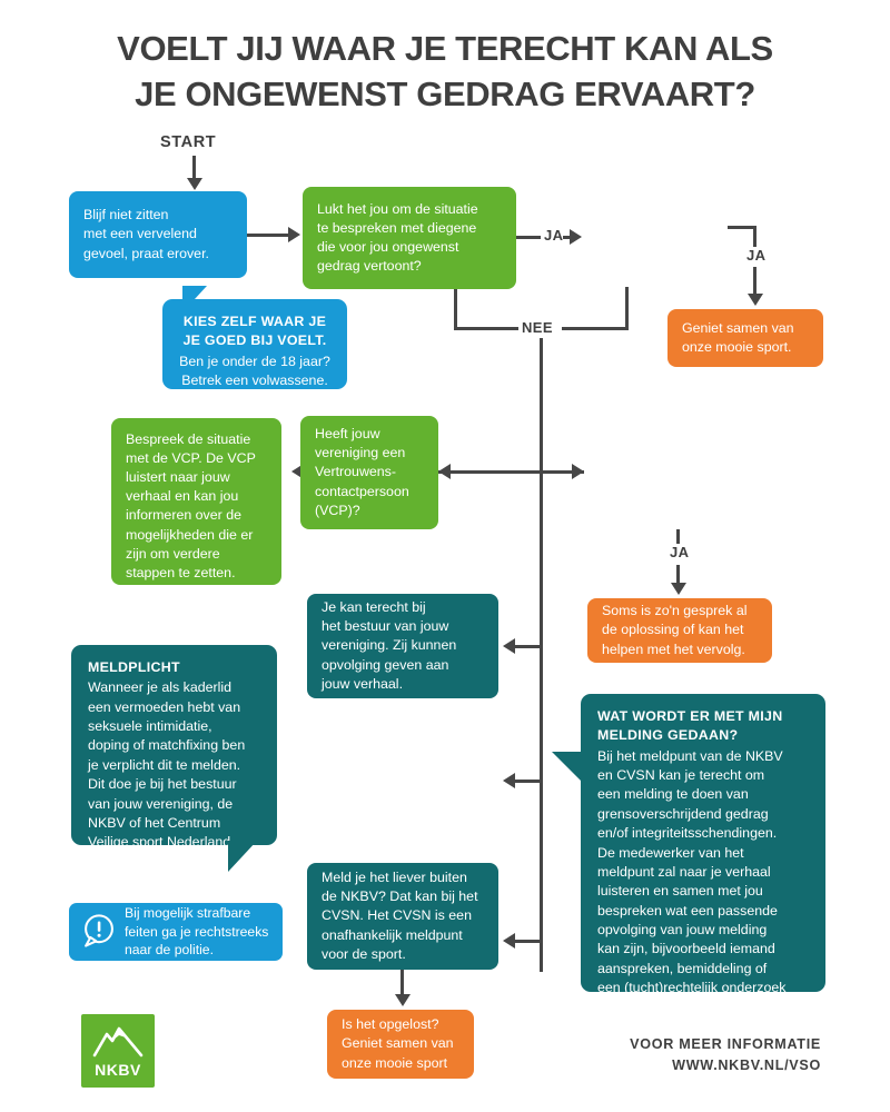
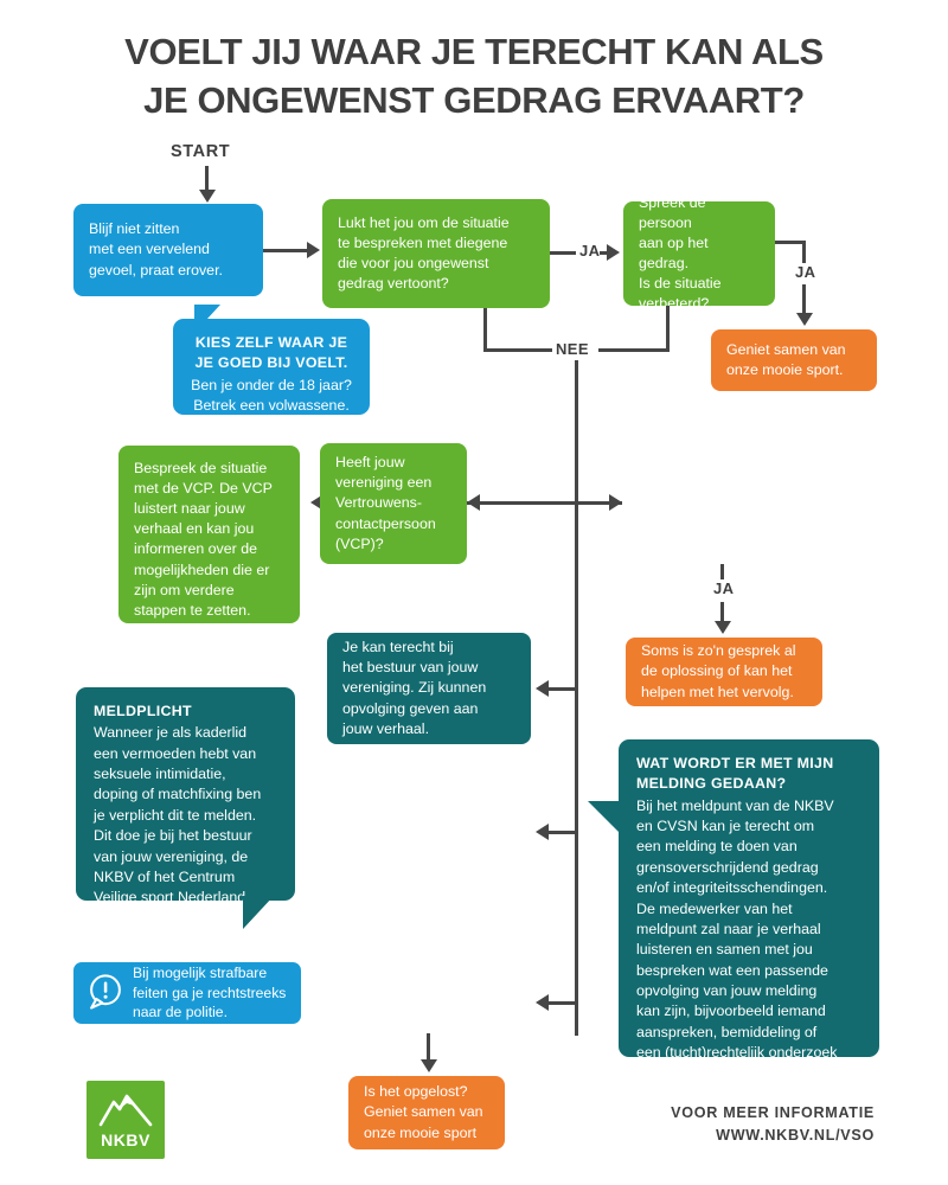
  VOELT JIJ WAAR JE TERECHT KAN ALS
  JE ONGEWENST GEDRAG ERVAART?
  START
  Blijf niet zitten
  met een vervelend
  gevoel, praat erover.
  Lukt het jou om de situatie
  te bespreken met diegene
  die voor jou ongewenst
  gedrag vertoont?
  JA
+ Spreek de persoon
+ aan op het gedrag.
+ Is de situatie
+ verbeterd?
  JA
  Geniet samen van
  onze mooie sport.
  NEE
  KIES ZELF WAAR JE
  JE GOED BIJ VOELT.
  Ben je onder de 18 jaar?
  Betrek een volwassene.
  Bespreek de situatie
  met de VCP. De VCP
  luistert naar jouw
  verhaal en kan jou
  informeren over de
  mogelijkheden die er
  zijn om verdere
  stappen te zetten.
  Heeft jouw
  vereniging een
  Vertrouwens-
  contactpersoon
  (VCP)?
  JA
  Soms is zo'n gesprek al
  de oplossing of kan het
  helpen met het vervolg.
  Je kan terecht bij
  het bestuur van jouw
  vereniging. Zij kunnen
  opvolging geven aan
  jouw verhaal.
- Meld je het liever buiten
- de NKBV? Dat kan bij het
- CVSN. Het CVSN is een
- onafhankelijk meldpunt
- voor de sport.
  Is het opgelost?
  Geniet samen van
  onze mooie sport
  MELDPLICHT
  Wanneer je als kaderlid
  een vermoeden hebt van
  seksuele intimidatie,
  doping of matchfixing ben
  je verplicht dit te melden.
  Dit doe je bij het bestuur
  van jouw vereniging, de
  NKBV of het Centrum
  Veilige sport Nederland.
  WAT WORDT ER MET MIJN
  MELDING GEDAAN?
  Bij het meldpunt van de NKBV
  en CVSN kan je terecht om
  een melding te doen van
  grensoverschrijdend gedrag
  en/of integriteitsschendingen.
  De medewerker van het
  meldpunt zal naar je verhaal
  luisteren en samen met jou
  bespreken wat een passende
  opvolging van jouw melding
  kan zijn, bijvoorbeeld iemand
  aanspreken, bemiddeling of
  een (tucht)rechtelijk onderzoek
  Bij mogelijk strafbare
  feiten ga je rechtstreeks
  naar de politie.
  NKBV
  VOOR MEER INFORMATIE
  WWW.NKBV.NL/VSO
